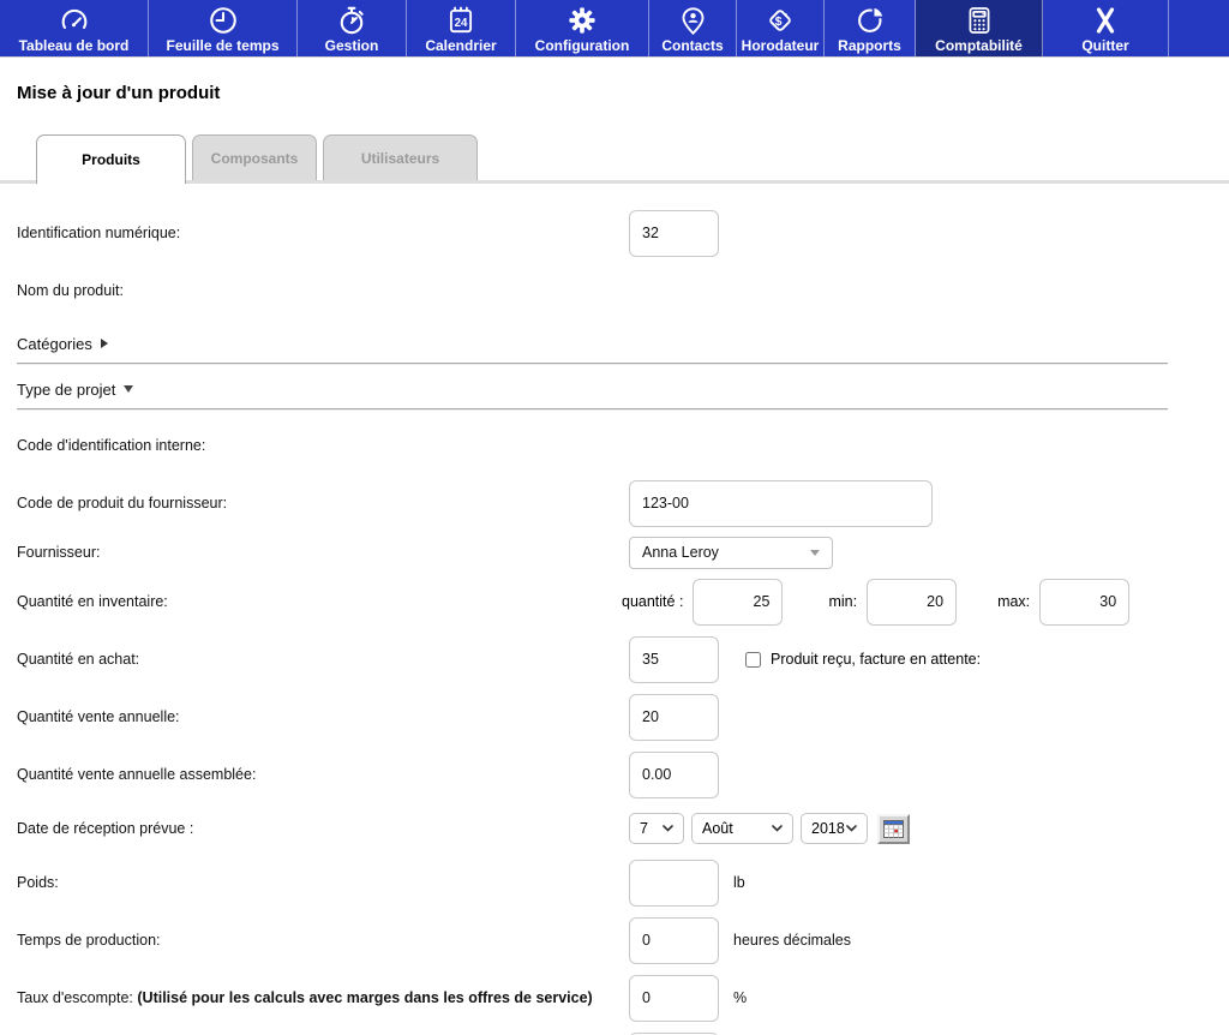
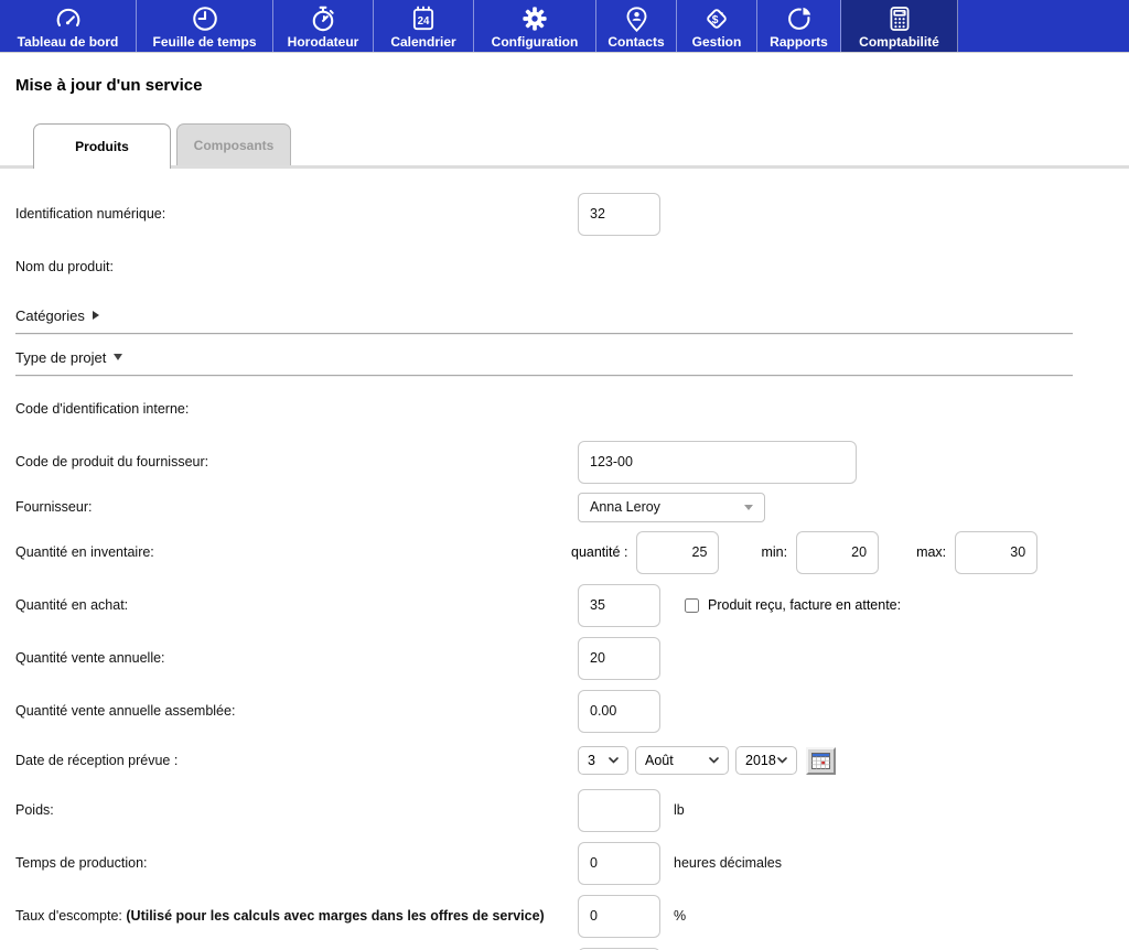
  Tableau de bord
  Feuille de temps
- Gestion
+ Horodateur
  24
  Calendrier
  Configuration
  Contacts
  $
- Horodateur
+ Gestion
  Rapports
  Comptabilité
- Quitter
- Mise à jour d'un produit
+ Mise à jour d'un service
  Produits
  Composants
- Utilisateurs
  Identification numérique:
  32
  Nom du produit:
  Catégories
  Type de projet
  Code d'identification interne:
  Code de produit du fournisseur:
  123-00
  Fournisseur:
  Anna Leroy
  Quantité en inventaire:
  quantité :
  25
  min:
  20
  max:
  30
  Quantité en achat:
  35
  Produit reçu, facture en attente:
  Quantité vente annuelle:
  20
  Quantité vente annuelle assemblée:
  0.00
  Date de réception prévue :
- 7
+ 3
  Août
  2018
  Poids:
  lb
  Temps de production:
  0
  heures décimales
  Taux d'escompte: (Utilisé pour les calculs avec marges dans les offres de service)
  0
  %
